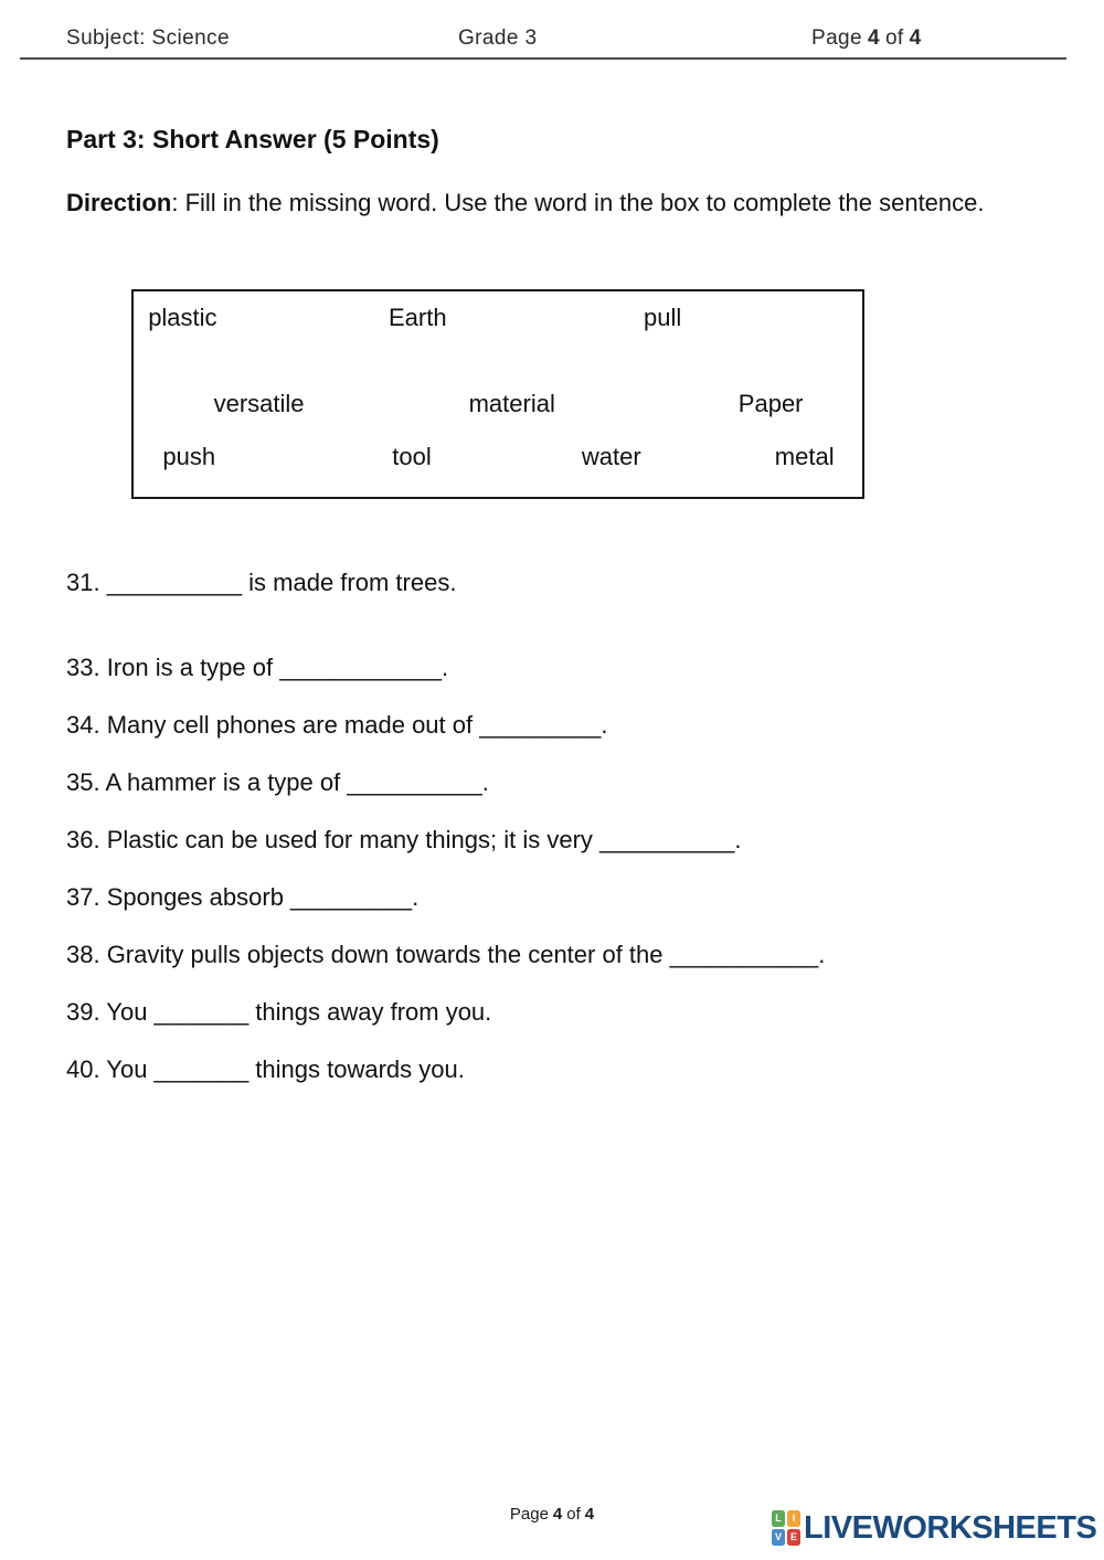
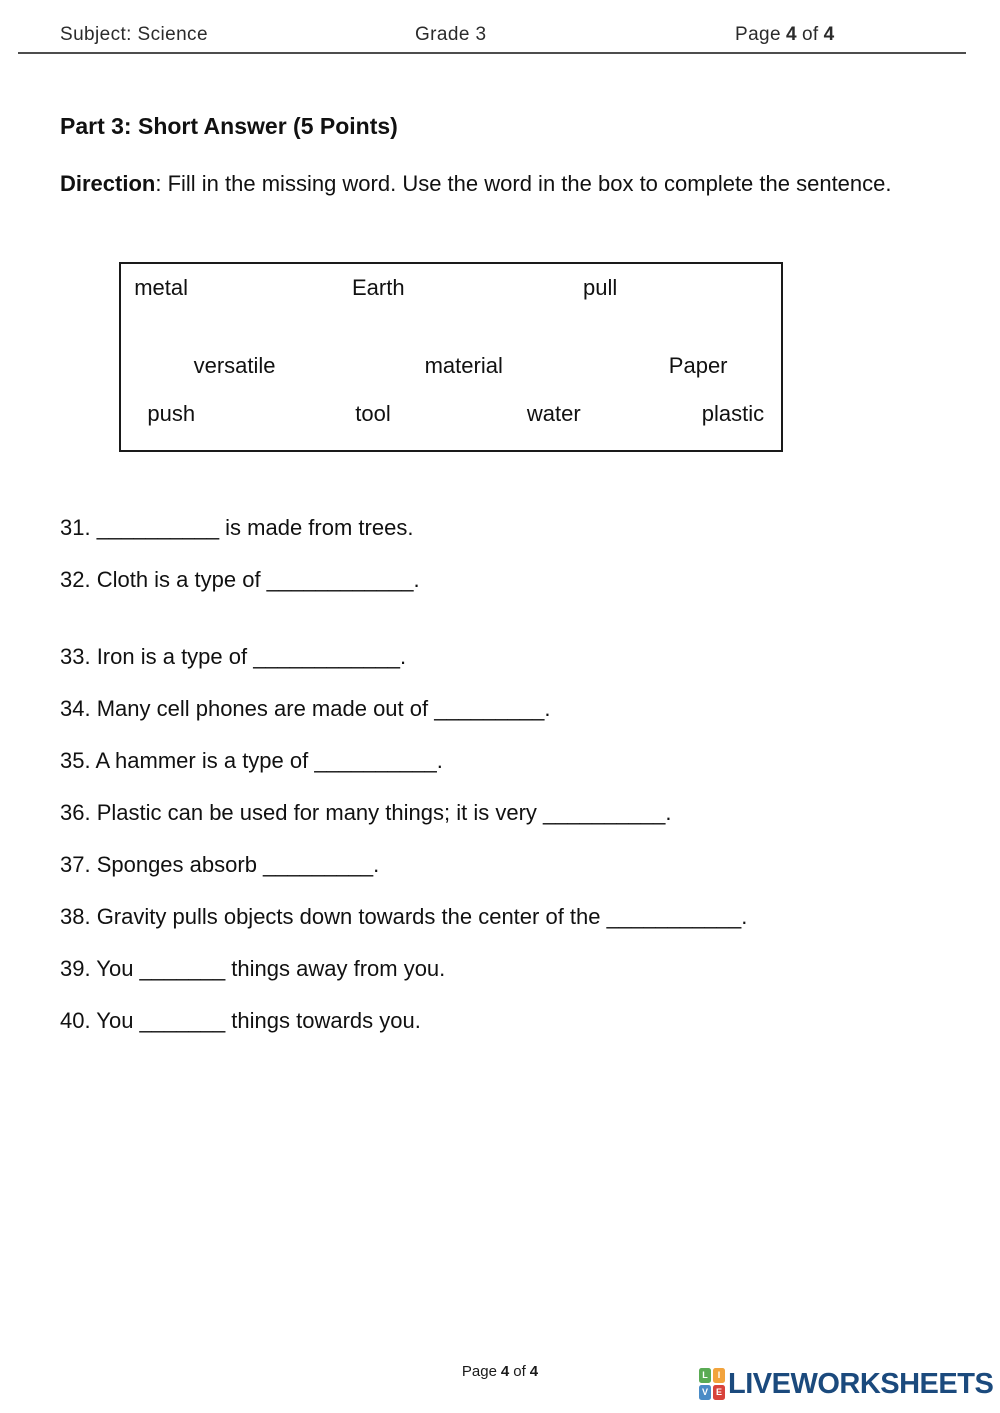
  Subject: Science
  Grade 3
  Page
  4
  of
  4
  Part 3: Short Answer (5 Points)
  Direction: Fill in the missing word. Use the word in the box to complete the sentence.
- plastic
+ metal
  Earth
  pull
  versatile
  material
  Paper
  push
  tool
  water
- metal
+ plastic
  31. __________ is made from trees.
+ 32. Cloth is a type of ____________.
  33. Iron is a type of ____________.
  34. Many cell phones are made out of _________.
  35. A hammer is a type of __________.
  36. Plastic can be used for many things; it is very __________.
  37. Sponges absorb _________.
  38. Gravity pulls objects down towards the center of the ___________.
  39. You _______ things away from you.
  40. You _______ things towards you.
  Page
  4
  of
  4
  L
  I
  V
  E
  LIVEWORKSHEETS
